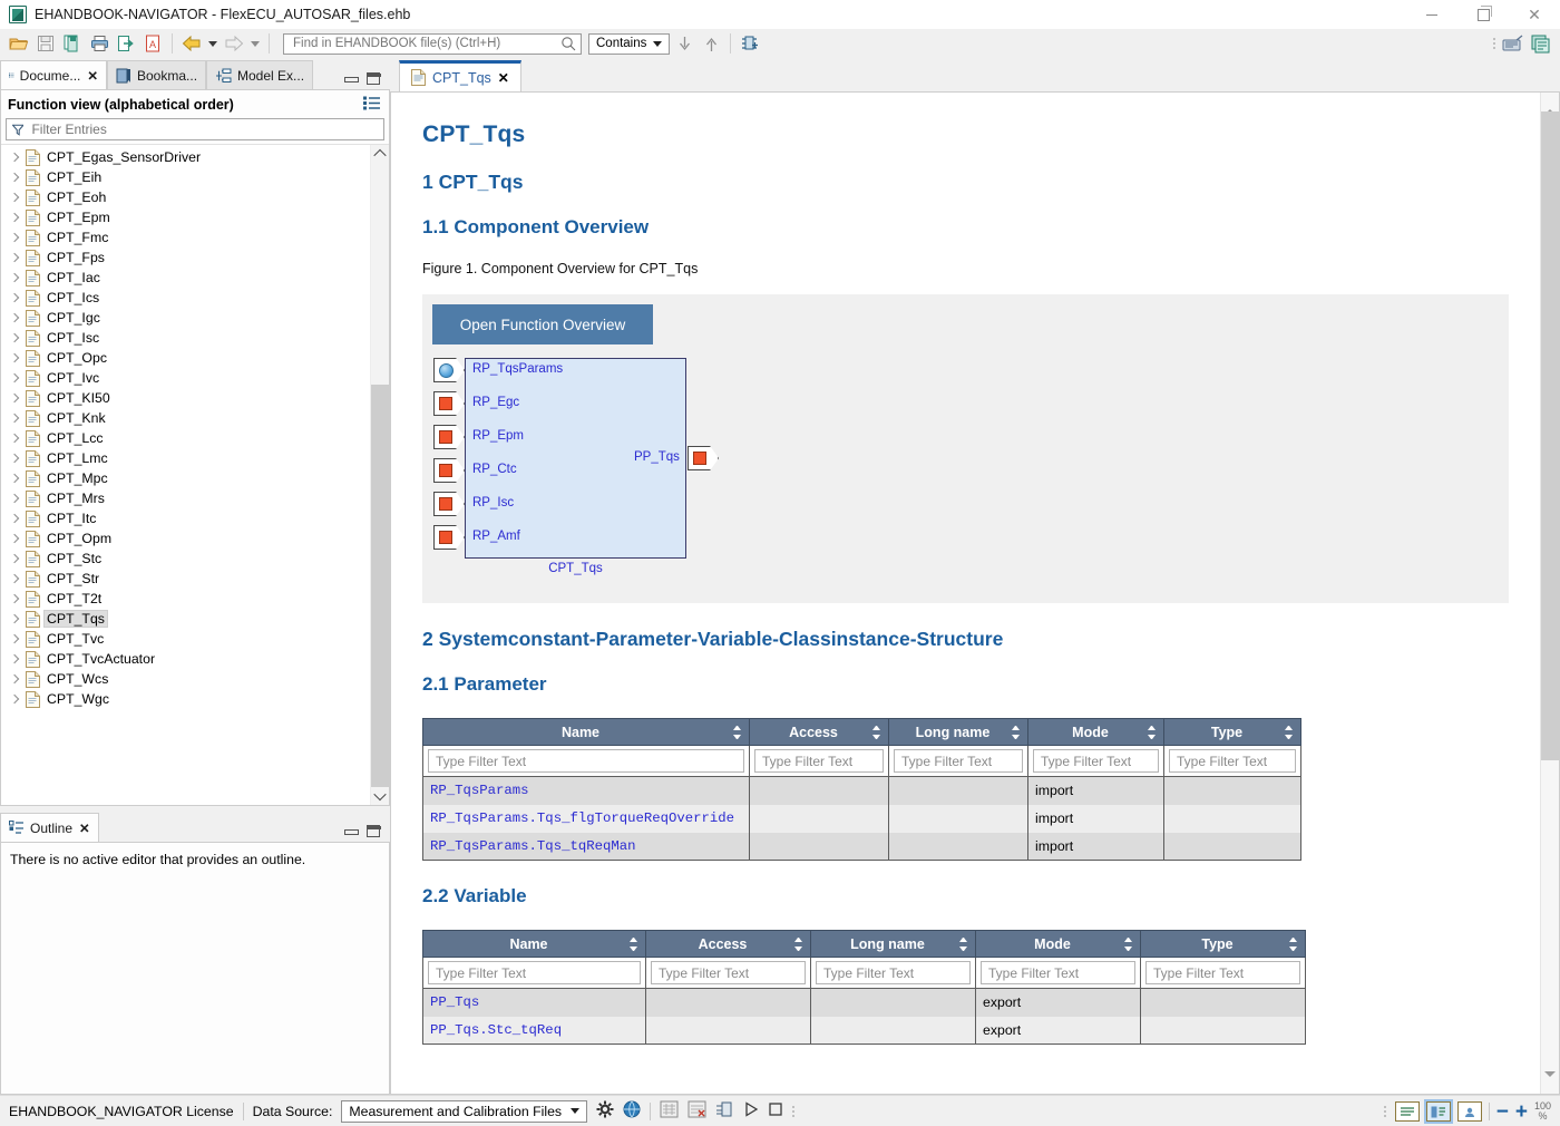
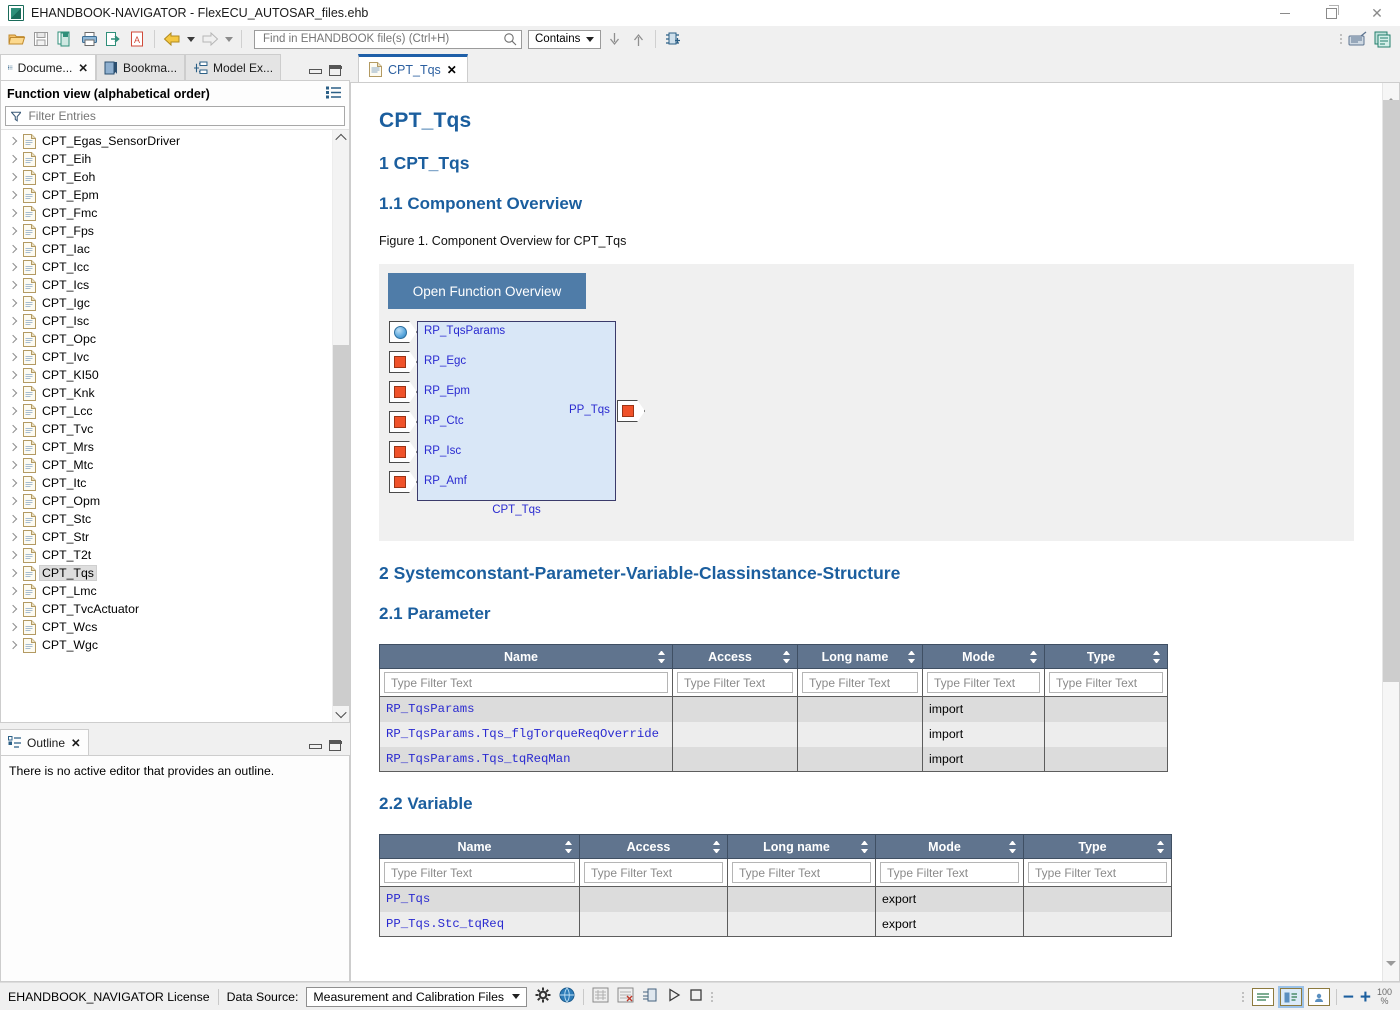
  EHANDBOOK-NAVIGATOR - FlexECU_AUTOSAR_files.ehb
  ✕
  A
  Find in EHANDBOOK file(s) (Ctrl+H)
  Contains
  Docume...
  ✕
  Bookma...
  Model Ex...
  Function view (alphabetical order)
  Filter Entries
  CPT_Egas_SensorDriver
  CPT_Eih
  CPT_Eoh
  CPT_Epm
  CPT_Fmc
  CPT_Fps
  CPT_Iac
+ CPT_Icc
  CPT_Ics
  CPT_Igc
  CPT_Isc
  CPT_Opc
  CPT_Ivc
  CPT_KI50
  CPT_Knk
  CPT_Lcc
- CPT_Lmc
+ CPT_Tvc
- CPT_Mpc
  CPT_Mrs
+ CPT_Mtc
  CPT_Itc
  CPT_Opm
  CPT_Stc
  CPT_Str
  CPT_T2t
  CPT_Tqs
- CPT_Tvc
+ CPT_Lmc
  CPT_TvcActuator
  CPT_Wcs
  CPT_Wgc
  Outline
  ✕
  There is no active editor that provides an outline.
  CPT_Tqs
  ✕
  CPT_Tqs
  1 CPT_Tqs
  1.1 Component Overview
  Figure 1. Component Overview for CPT_Tqs
  Open Function Overview
  RP_TqsParams
  RP_Egc
  RP_Epm
  RP_Ctc
  RP_Isc
  RP_Amf
  PP_Tqs
  CPT_Tqs
  2 Systemconstant-Parameter-Variable-Classinstance-Structure
  2.1 Parameter
  Name	Access	Long name	Mode	Type
  Type Filter Text	Type Filter Text	Type Filter Text	Type Filter Text	Type Filter Text
  RP_TqsParams			import
  RP_TqsParams.Tqs_flgTorqueReqOverride			import
  RP_TqsParams.Tqs_tqReqMan			import
  2.2 Variable
  Name	Access	Long name	Mode	Type
  Type Filter Text	Type Filter Text	Type Filter Text	Type Filter Text	Type Filter Text
  PP_Tqs			export
  PP_Tqs.Stc_tqReq			export
  EHANDBOOK_NAVIGATOR License
  Data Source:
  Measurement and Calibration Files
  −
  +
  100
  %
